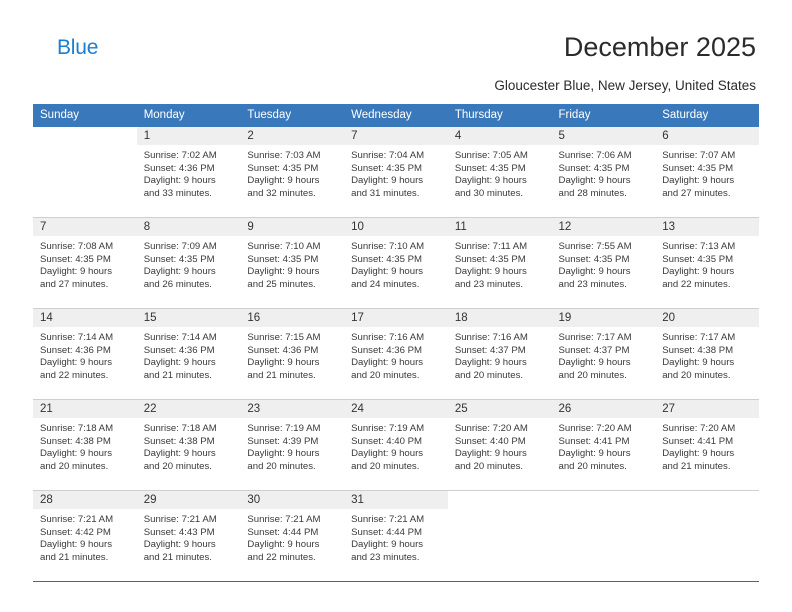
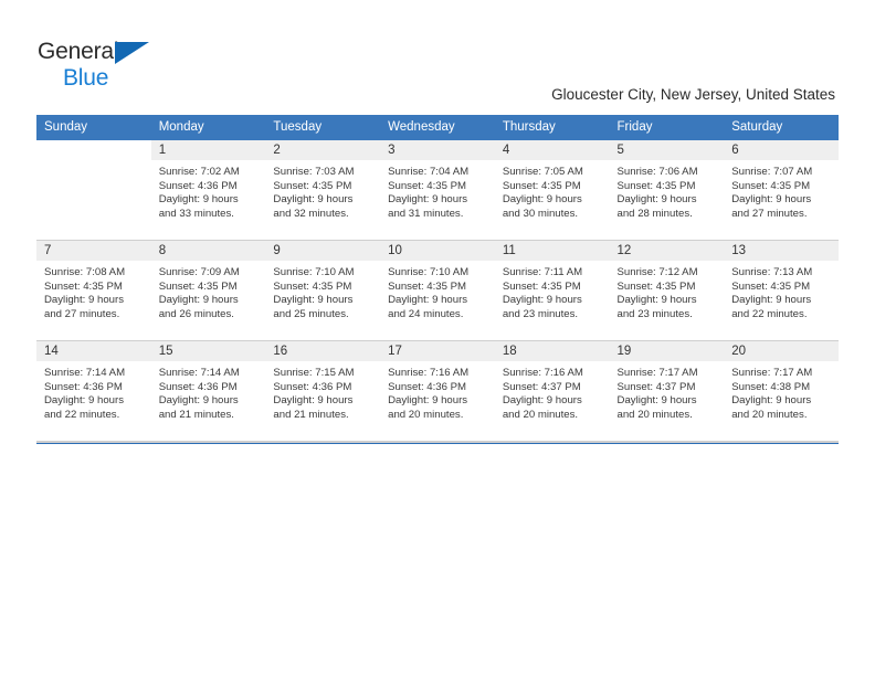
+ General
  Blue
- December 2025
- Gloucester Blue, New Jersey, United States
+ Gloucester City, New Jersey, United States
  Sunday	Monday	Tuesday	Wednesday	Thursday	Friday	Saturday
- 	1Sunrise: 7:02 AMSunset: 4:36 PMDaylight: 9 hoursand 33 minutes.	2Sunrise: 7:03 AMSunset: 4:35 PMDaylight: 9 hoursand 32 minutes.	7Sunrise: 7:04 AMSunset: 4:35 PMDaylight: 9 hoursand 31 minutes.	4Sunrise: 7:05 AMSunset: 4:35 PMDaylight: 9 hoursand 30 minutes.	5Sunrise: 7:06 AMSunset: 4:35 PMDaylight: 9 hoursand 28 minutes.	6Sunrise: 7:07 AMSunset: 4:35 PMDaylight: 9 hoursand 27 minutes.
+ 	1Sunrise: 7:02 AMSunset: 4:36 PMDaylight: 9 hoursand 33 minutes.	2Sunrise: 7:03 AMSunset: 4:35 PMDaylight: 9 hoursand 32 minutes.	3Sunrise: 7:04 AMSunset: 4:35 PMDaylight: 9 hoursand 31 minutes.	4Sunrise: 7:05 AMSunset: 4:35 PMDaylight: 9 hoursand 30 minutes.	5Sunrise: 7:06 AMSunset: 4:35 PMDaylight: 9 hoursand 28 minutes.	6Sunrise: 7:07 AMSunset: 4:35 PMDaylight: 9 hoursand 27 minutes.
- 7Sunrise: 7:08 AMSunset: 4:35 PMDaylight: 9 hoursand 27 minutes.	8Sunrise: 7:09 AMSunset: 4:35 PMDaylight: 9 hoursand 26 minutes.	9Sunrise: 7:10 AMSunset: 4:35 PMDaylight: 9 hoursand 25 minutes.	10Sunrise: 7:10 AMSunset: 4:35 PMDaylight: 9 hoursand 24 minutes.	11Sunrise: 7:11 AMSunset: 4:35 PMDaylight: 9 hoursand 23 minutes.	12Sunrise: 7:55 AMSunset: 4:35 PMDaylight: 9 hoursand 23 minutes.	13Sunrise: 7:13 AMSunset: 4:35 PMDaylight: 9 hoursand 22 minutes.
+ 7Sunrise: 7:08 AMSunset: 4:35 PMDaylight: 9 hoursand 27 minutes.	8Sunrise: 7:09 AMSunset: 4:35 PMDaylight: 9 hoursand 26 minutes.	9Sunrise: 7:10 AMSunset: 4:35 PMDaylight: 9 hoursand 25 minutes.	10Sunrise: 7:10 AMSunset: 4:35 PMDaylight: 9 hoursand 24 minutes.	11Sunrise: 7:11 AMSunset: 4:35 PMDaylight: 9 hoursand 23 minutes.	12Sunrise: 7:12 AMSunset: 4:35 PMDaylight: 9 hoursand 23 minutes.	13Sunrise: 7:13 AMSunset: 4:35 PMDaylight: 9 hoursand 22 minutes.
  14Sunrise: 7:14 AMSunset: 4:36 PMDaylight: 9 hoursand 22 minutes.	15Sunrise: 7:14 AMSunset: 4:36 PMDaylight: 9 hoursand 21 minutes.	16Sunrise: 7:15 AMSunset: 4:36 PMDaylight: 9 hoursand 21 minutes.	17Sunrise: 7:16 AMSunset: 4:36 PMDaylight: 9 hoursand 20 minutes.	18Sunrise: 7:16 AMSunset: 4:37 PMDaylight: 9 hoursand 20 minutes.	19Sunrise: 7:17 AMSunset: 4:37 PMDaylight: 9 hoursand 20 minutes.	20Sunrise: 7:17 AMSunset: 4:38 PMDaylight: 9 hoursand 20 minutes.
- 21Sunrise: 7:18 AMSunset: 4:38 PMDaylight: 9 hoursand 20 minutes.	22Sunrise: 7:18 AMSunset: 4:38 PMDaylight: 9 hoursand 20 minutes.	23Sunrise: 7:19 AMSunset: 4:39 PMDaylight: 9 hoursand 20 minutes.	24Sunrise: 7:19 AMSunset: 4:40 PMDaylight: 9 hoursand 20 minutes.	25Sunrise: 7:20 AMSunset: 4:40 PMDaylight: 9 hoursand 20 minutes.	26Sunrise: 7:20 AMSunset: 4:41 PMDaylight: 9 hoursand 20 minutes.	27Sunrise: 7:20 AMSunset: 4:41 PMDaylight: 9 hoursand 21 minutes.
- 28Sunrise: 7:21 AMSunset: 4:42 PMDaylight: 9 hoursand 21 minutes.	29Sunrise: 7:21 AMSunset: 4:43 PMDaylight: 9 hoursand 21 minutes.	30Sunrise: 7:21 AMSunset: 4:44 PMDaylight: 9 hoursand 22 minutes.	31Sunrise: 7:21 AMSunset: 4:44 PMDaylight: 9 hoursand 23 minutes.
